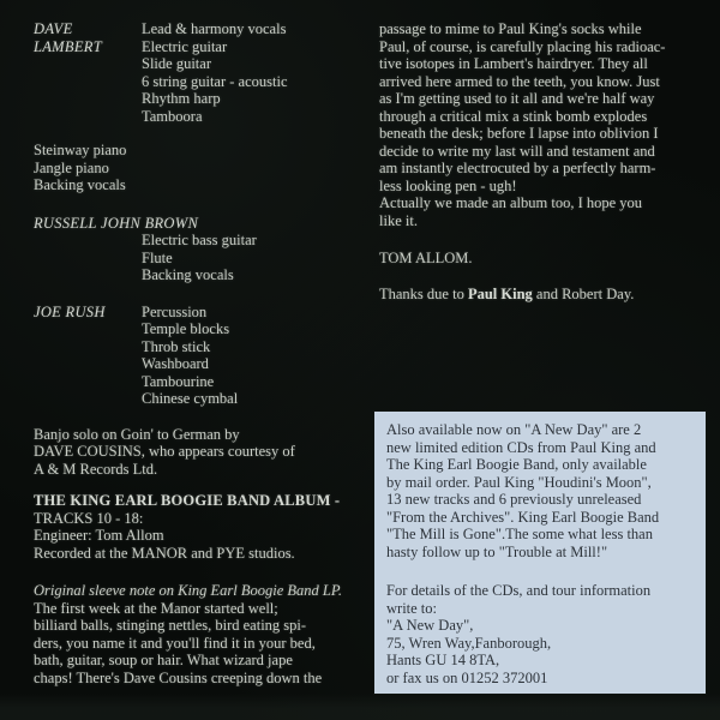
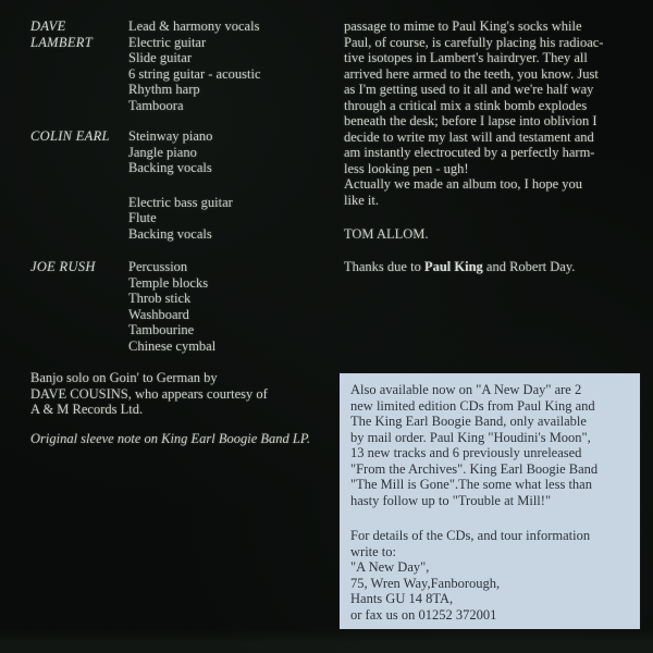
  DAVE LAMBERT
  Lead & harmony vocals
  Electric guitar
  Slide guitar
  6 string guitar - acoustic
  Rhythm harp
  Tamboora
+ COLIN EARL
  Steinway piano
  Jangle piano
  Backing vocals
- RUSSELL JOHN BROWN
  Electric bass guitar
  Flute
  Backing vocals
  JOE RUSH
  Percussion
  Temple blocks
  Throb stick
  Washboard
  Tambourine
  Chinese cymbal
  Banjo solo on Goin' to German by
  DAVE COUSINS, who appears courtesy of
  A & M Records Ltd.
- THE KING EARL BOOGIE BAND ALBUM -
- TRACKS 10 - 18:
- Engineer: Tom Allom
- Recorded at the MANOR and PYE studios.
  Original sleeve note on King Earl Boogie Band LP.
- The first week at the Manor started well;
- billiard balls, stinging nettles, bird eating spi-
- ders, you name it and you'll find it in your bed,
- bath, guitar, soup or hair. What wizard jape
- chaps! There's Dave Cousins creeping down the
  passage to mime to Paul King's socks while
  Paul, of course, is carefully placing his radioac-
  tive isotopes in Lambert's hairdryer. They all
  arrived here armed to the teeth, you know. Just
  as I'm getting used to it all and we're half way
  through a critical mix a stink bomb explodes
  beneath the desk; before I lapse into oblivion I
  decide to write my last will and testament and
  am instantly electrocuted by a perfectly harm-
  less looking pen - ugh!
  Actually we made an album too, I hope you
  like it.
  TOM ALLOM.
  Thanks due to Paul King and Robert Day.
  Also available now on "A New Day" are 2
  new limited edition CDs from Paul King and
  The King Earl Boogie Band, only available
  by mail order. Paul King "Houdini's Moon",
  13 new tracks and 6 previously unreleased
  "From the Archives". King Earl Boogie Band
  "The Mill is Gone".The some what less than
  hasty follow up to "Trouble at Mill!"
  For details of the CDs, and tour information
  write to:
  "A New Day",
  75, Wren Way,Fanborough,
  Hants GU 14 8TA,
  or fax us on 01252 372001
